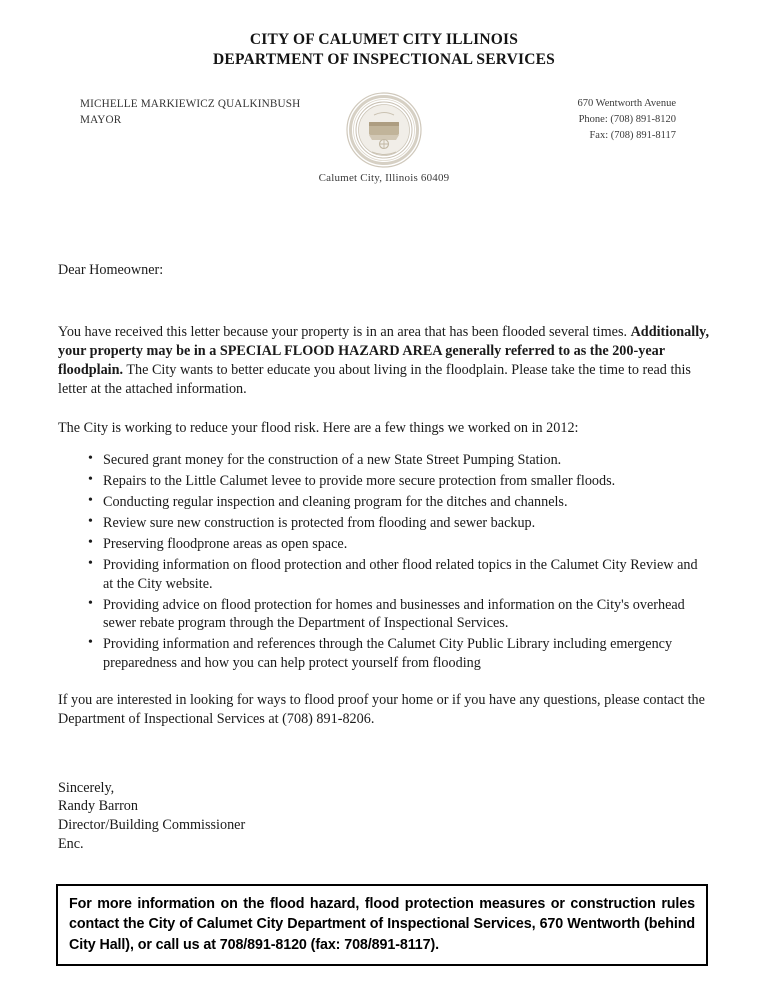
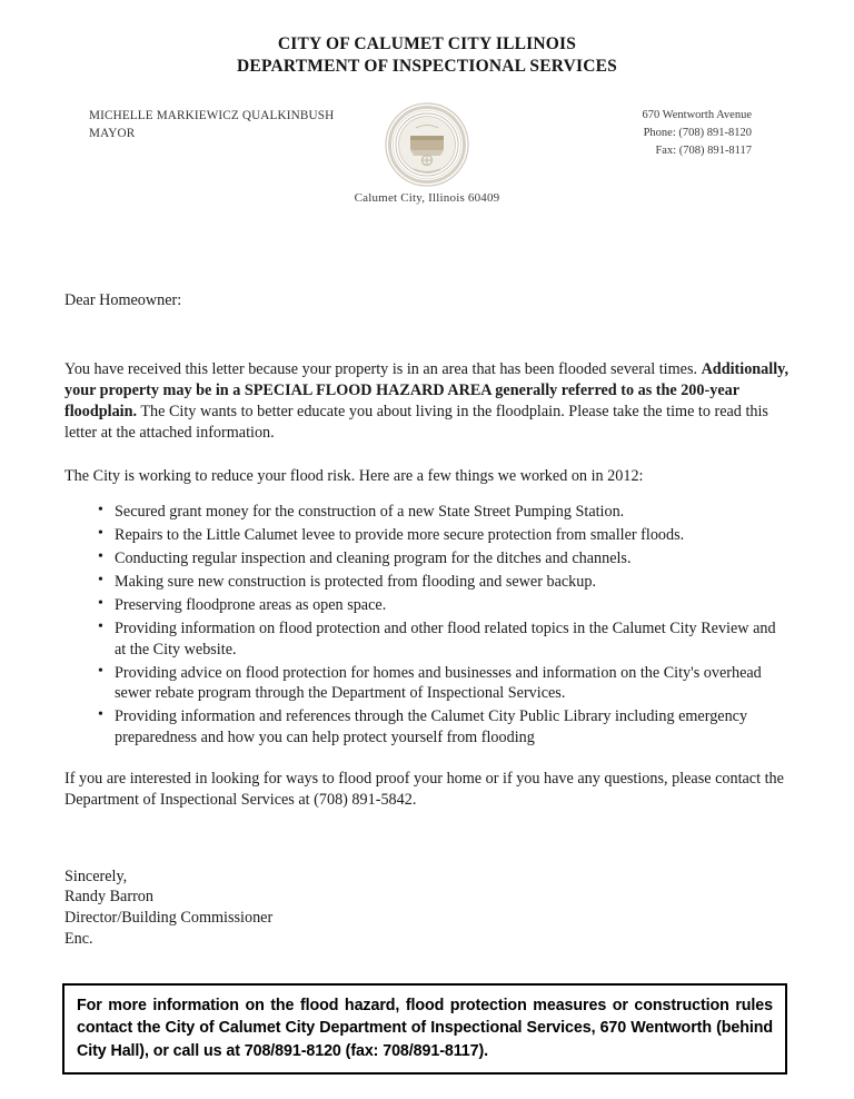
  CITY OF CALUMET CITY ILLINOIS
  DEPARTMENT OF INSPECTIONAL SERVICES
  MICHELLE MARKIEWICZ QUALKINBUSH
  MAYOR
  670 Wentworth Avenue
  Phone: (708) 891-8120
  Fax: (708) 891-8117
  Calumet City, Illinois 60409
  Dear Homeowner:
  You have received this letter because your property is in an area that has been flooded several times. Additionally, your property may be in a SPECIAL FLOOD HAZARD AREA generally referred to as the 200-year floodplain. The City wants to better educate you about living in the floodplain. Please take the time to read this letter at the attached information.
  The City is working to reduce your flood risk. Here are a few things we worked on in 2012:
  Secured grant money for the construction of a new State Street Pumping Station.
  Repairs to the Little Calumet levee to provide more secure protection from smaller floods.
  Conducting regular inspection and cleaning program for the ditches and channels.
- Review sure new construction is protected from flooding and sewer backup.
+ Making sure new construction is protected from flooding and sewer backup.
  Preserving floodprone areas as open space.
  Providing information on flood protection and other flood related topics in the Calumet City Review and at the City website.
  Providing advice on flood protection for homes and businesses and information on the City's overhead sewer rebate program through the Department of Inspectional Services.
  Providing information and references through the Calumet City Public Library including emergency preparedness and how you can help protect yourself from flooding
- If you are interested in looking for ways to flood proof your home or if you have any questions, please contact the Department of Inspectional Services at (708) 891-8206.
+ If you are interested in looking for ways to flood proof your home or if you have any questions, please contact the Department of Inspectional Services at (708) 891-5842.
  Sincerely,
  Randy Barron
  Director/Building Commissioner
  Enc.
  For more information on the flood hazard, flood protection measures or construction rules contact the City of Calumet City Department of Inspectional Services, 670 Wentworth (behind City Hall), or call us at 708/891-8120 (fax: 708/891-8117).
